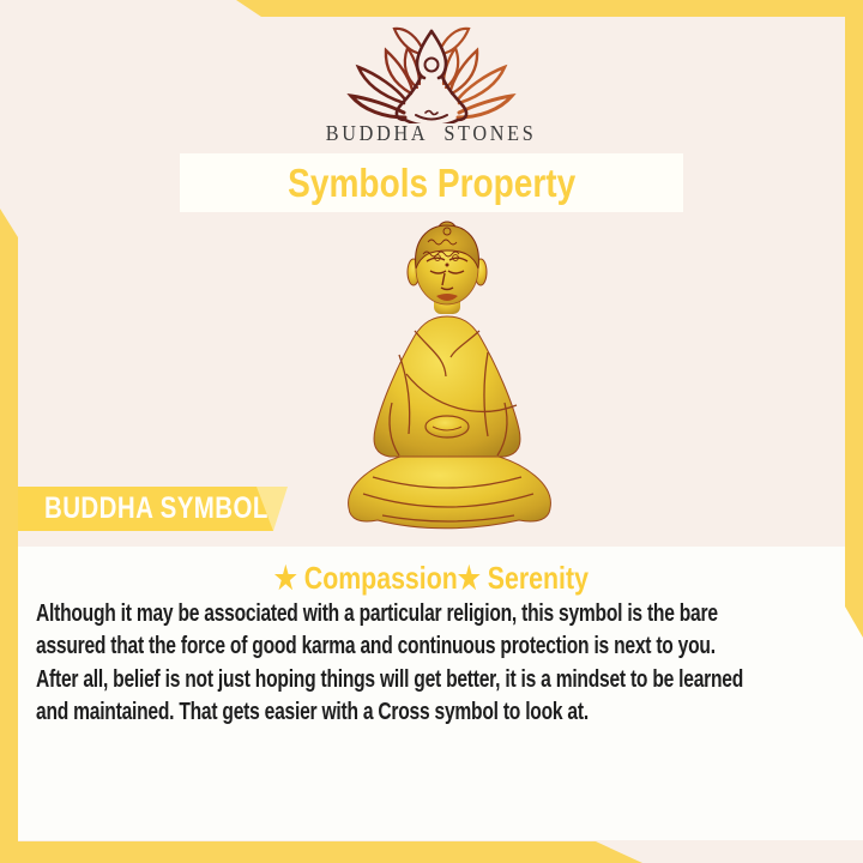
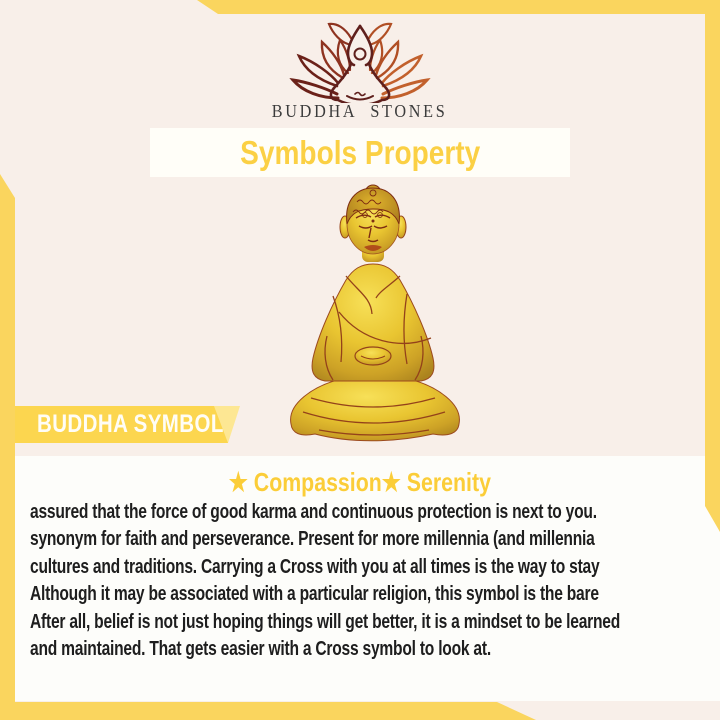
  BUDDHA STONES
  Symbols Property
  BUDDHA SYMBOL
  ★ Compassion★ Serenity
- Although it may be associated with a particular religion, this symbol is the bare
+ assured that the force of good karma and continuous protection is next to you.
+ synonym for faith and perseverance. Present for more millennia (and millennia
+ cultures and traditions. Carrying a Cross with you at all times is the way to stay
- assured that the force of good karma and continuous protection is next to you.
+ Although it may be associated with a particular religion, this symbol is the bare
  After all, belief is not just hoping things will get better, it is a mindset to be learned
  and maintained. That gets easier with a Cross symbol to look at.
